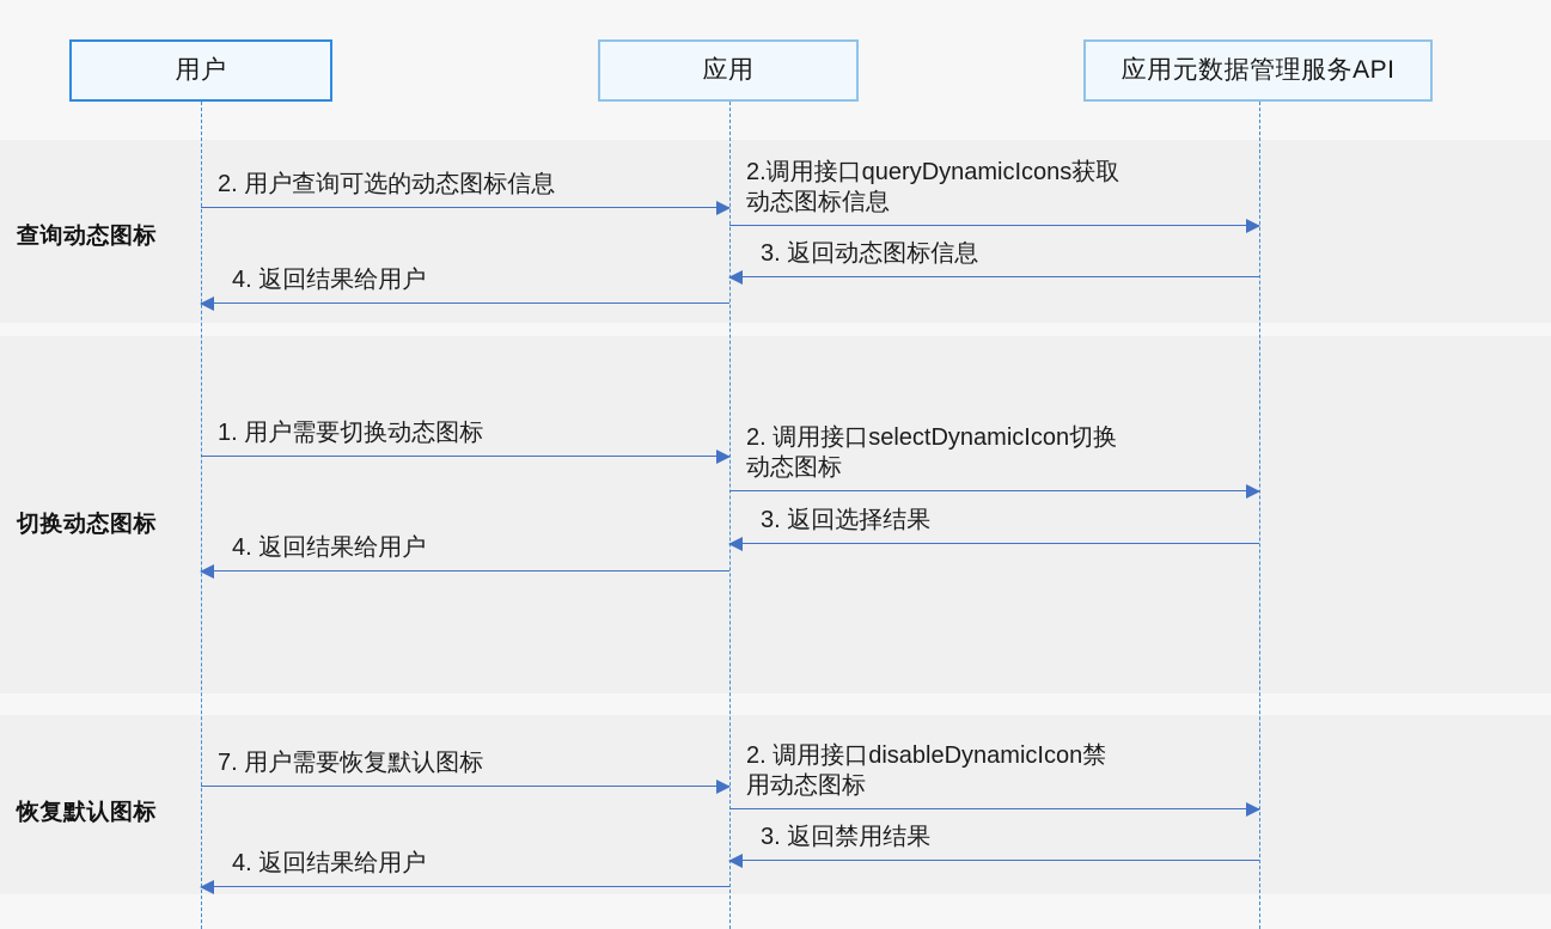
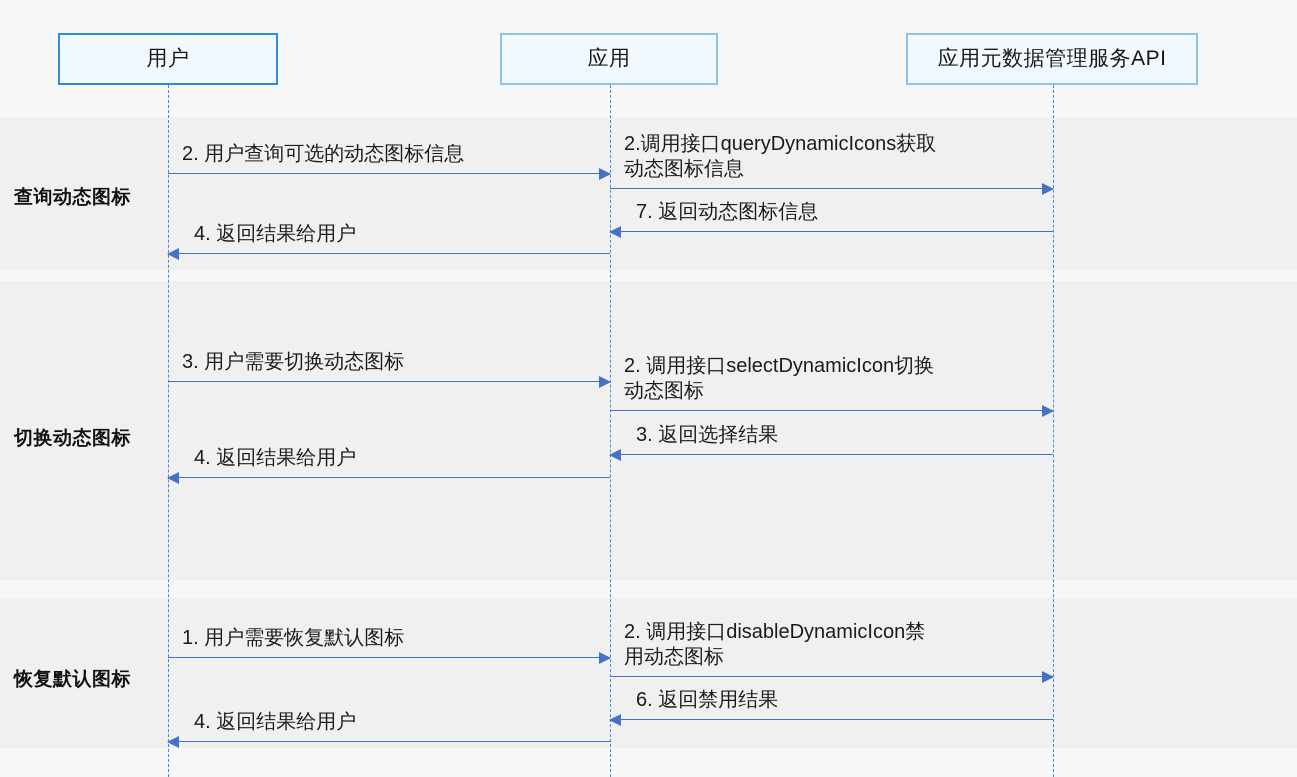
  用户
  应用
  应用元数据管理服务API
  2. 用户查询可选的动态图标信息
  2.调用接口queryDynamicIcons获取
  动态图标信息
- 3. 返回动态图标信息
+ 7. 返回动态图标信息
  4. 返回结果给用户
- 1. 用户需要切换动态图标
+ 3. 用户需要切换动态图标
  2. 调用接口selectDynamicIcon切换
  动态图标
  3. 返回选择结果
  4. 返回结果给用户
- 7. 用户需要恢复默认图标
+ 1. 用户需要恢复默认图标
  2. 调用接口disableDynamicIcon禁
  用动态图标
- 3. 返回禁用结果
+ 6. 返回禁用结果
  4. 返回结果给用户
  查询动态图标
  切换动态图标
  恢复默认图标
